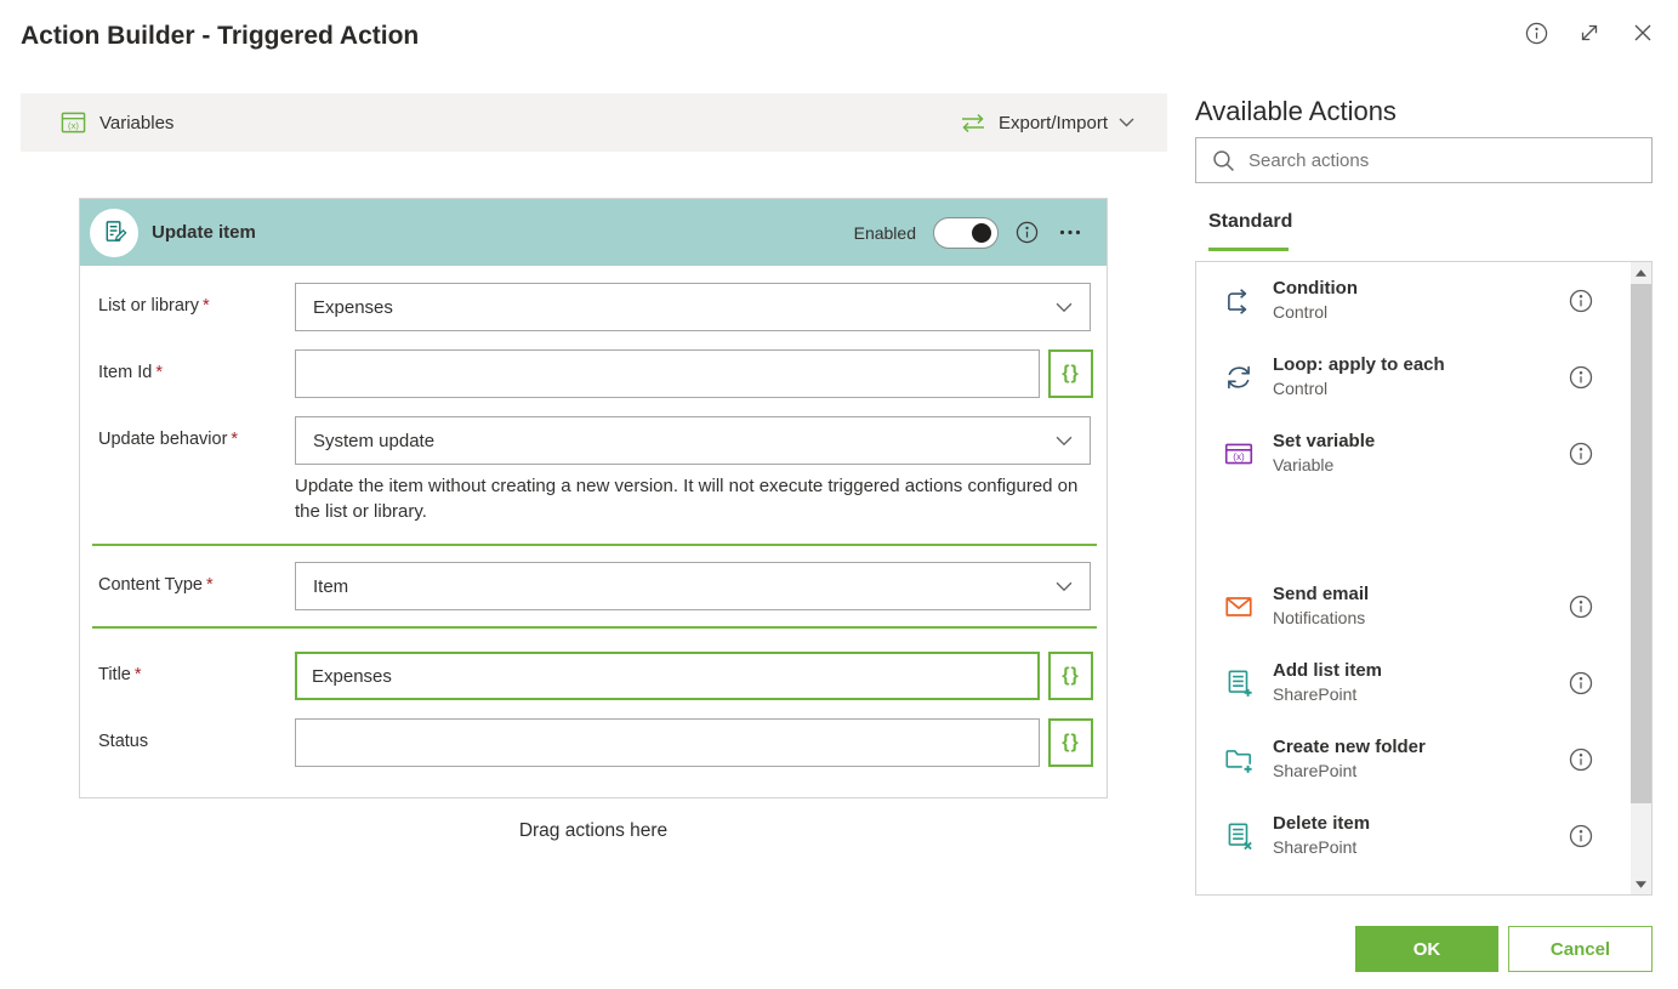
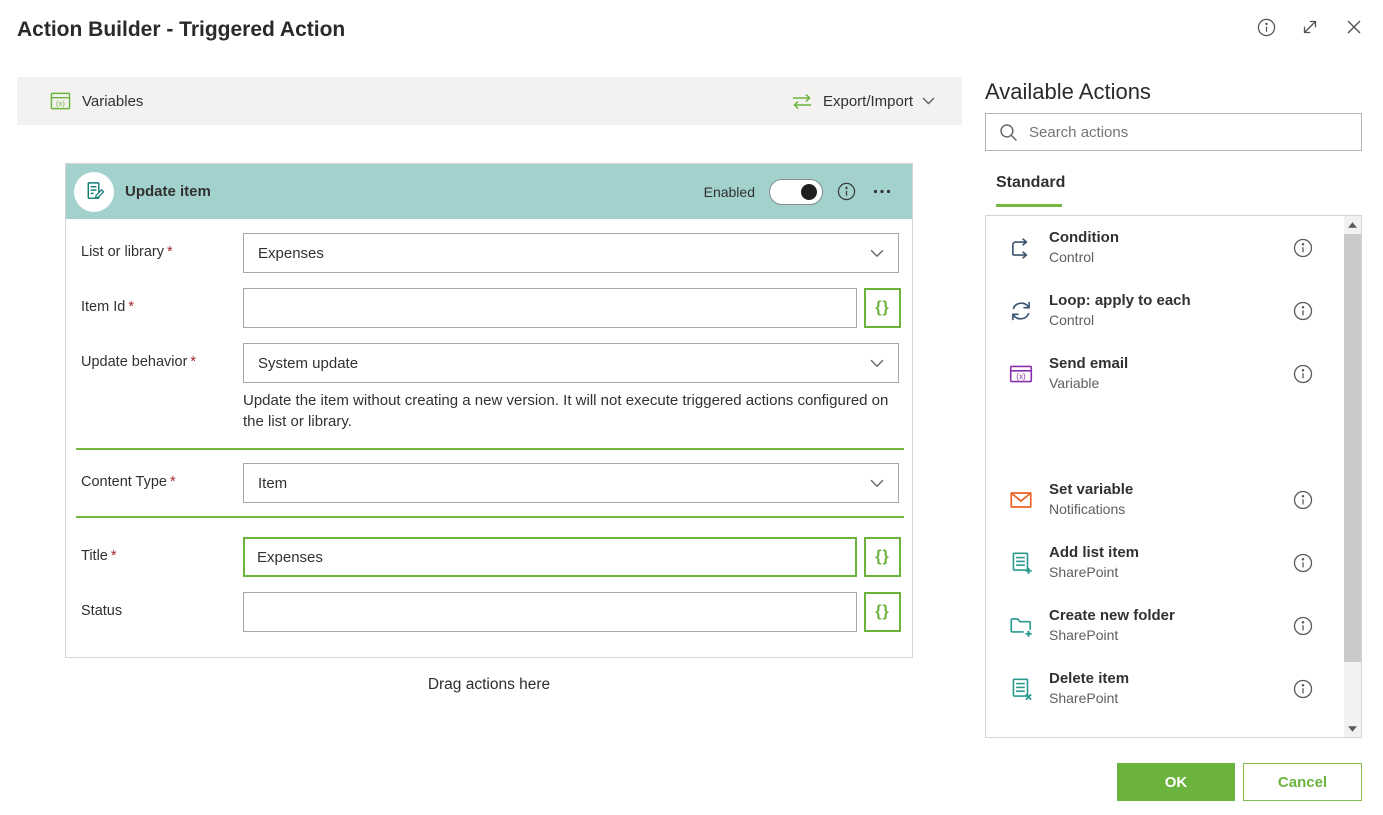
  Action Builder - Triggered Action
  (x)
  Variables
  Export/Import
  Update item
  Enabled
  List or library *
  Expenses
  Item Id *
  {}
  Update behavior *
  System update
  Update the item without creating a new version. It will not execute triggered actions configured on the list or library.
  Content Type *
  Item
  Title *
  Expenses
  {}
  Status
  {}
  Drag actions here
  Available Actions
  Search actions
  Standard
  Condition
  Control
  Loop: apply to each
  Control
  (x)
- Set variable
+ Send email
  Variable
- Send email
+ Set variable
  Notifications
  Add list item
  SharePoint
  Create new folder
  SharePoint
  Delete item
  SharePoint
  OK
  Cancel
